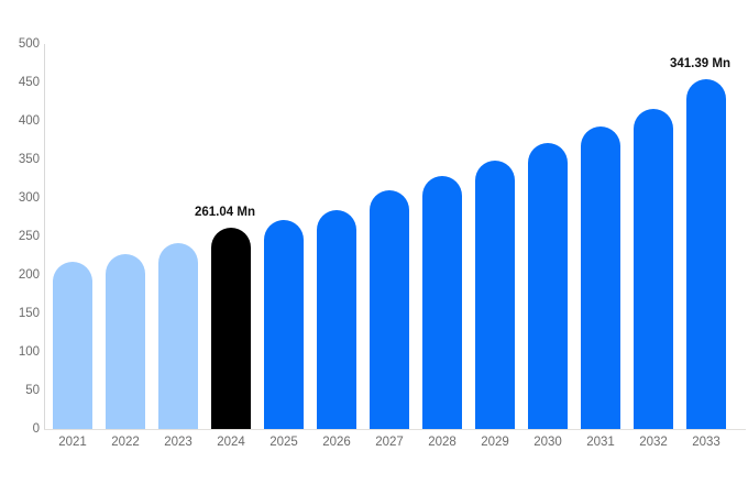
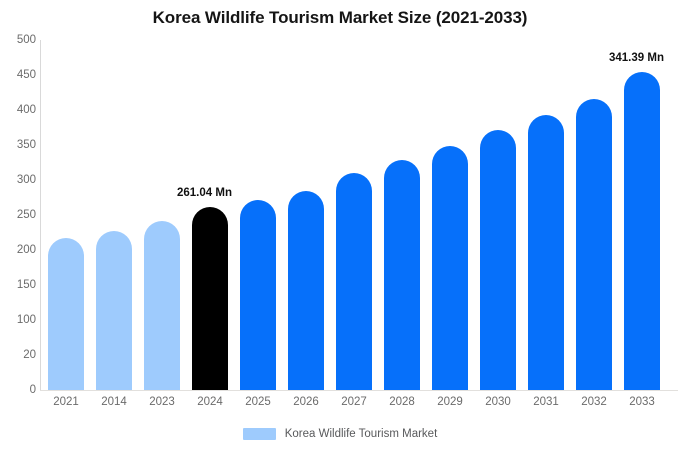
+ Korea Wildlife Tourism Market Size (2021-2033)
  500
  450
  400
  350
  300
  250
  200
  150
  100
- 50
+ 20
  0
  2021
- 2022
+ 2014
  2023
  2024
  2025
  2026
  2027
  2028
  2029
  2030
  2031
  2032
  2033
  261.04 Mn
  341.39 Mn
+ Korea Wildlife Tourism Market
